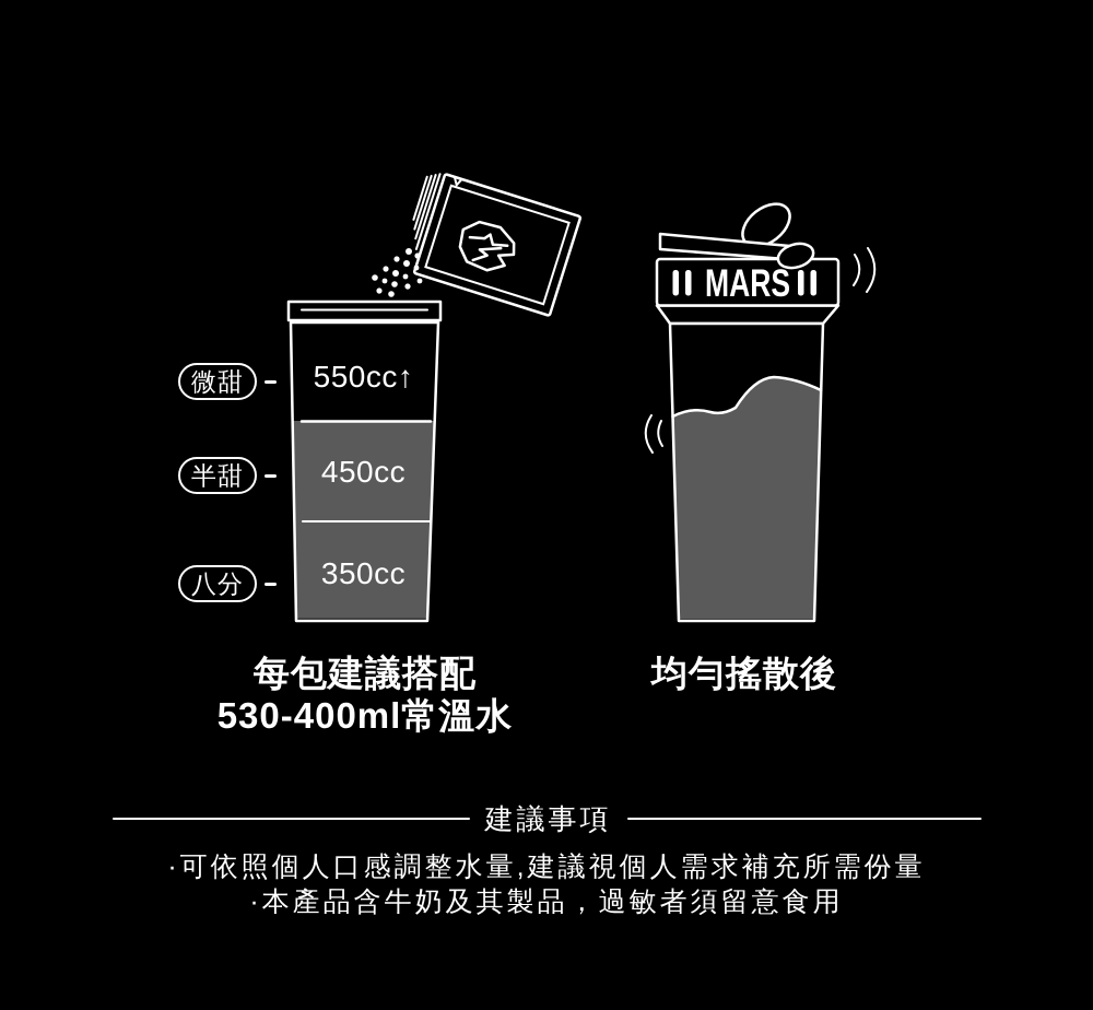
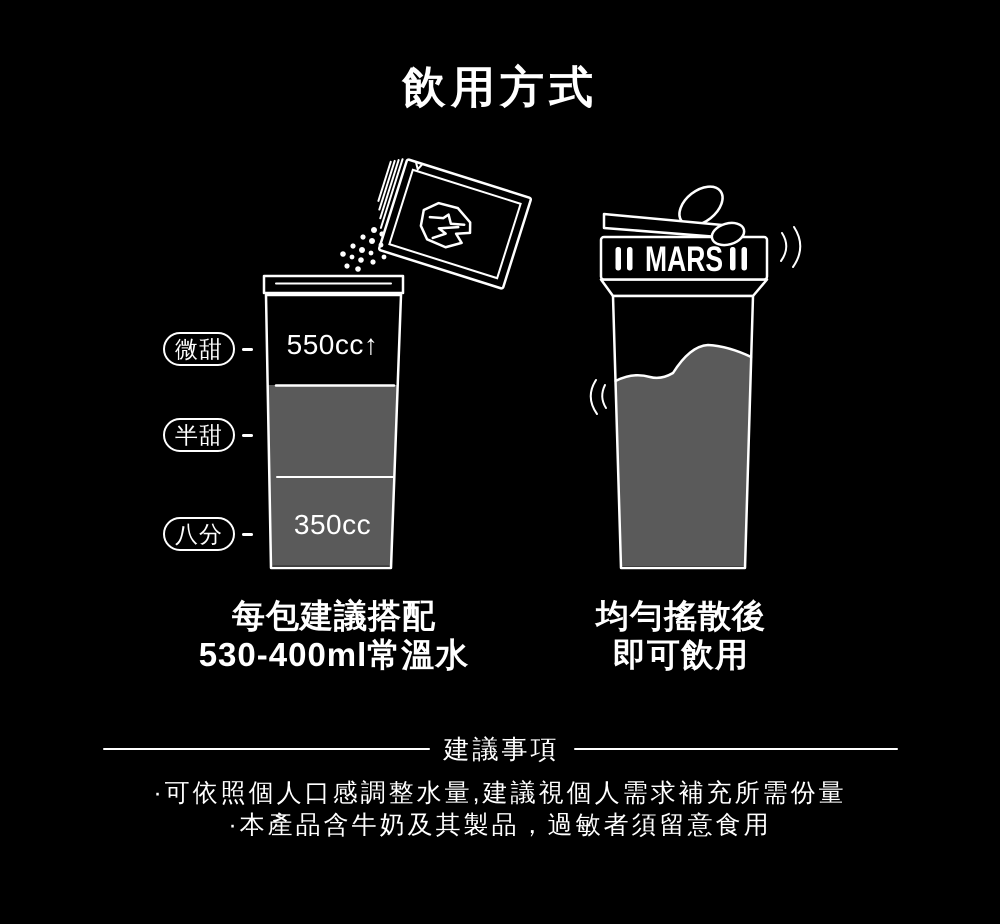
  MARS
+ 飲用方式
  550cc↑
- 450cc
  350cc
  微甜
  半甜
  八分
  每包建議搭配
  530-400ml常溫水
  均勻搖散後
+ 即可飲用
  建議事項
  ·可依照個人口感調整水量,建議視個人需求補充所需份量
  ·本產品含牛奶及其製品，過敏者須留意食用
